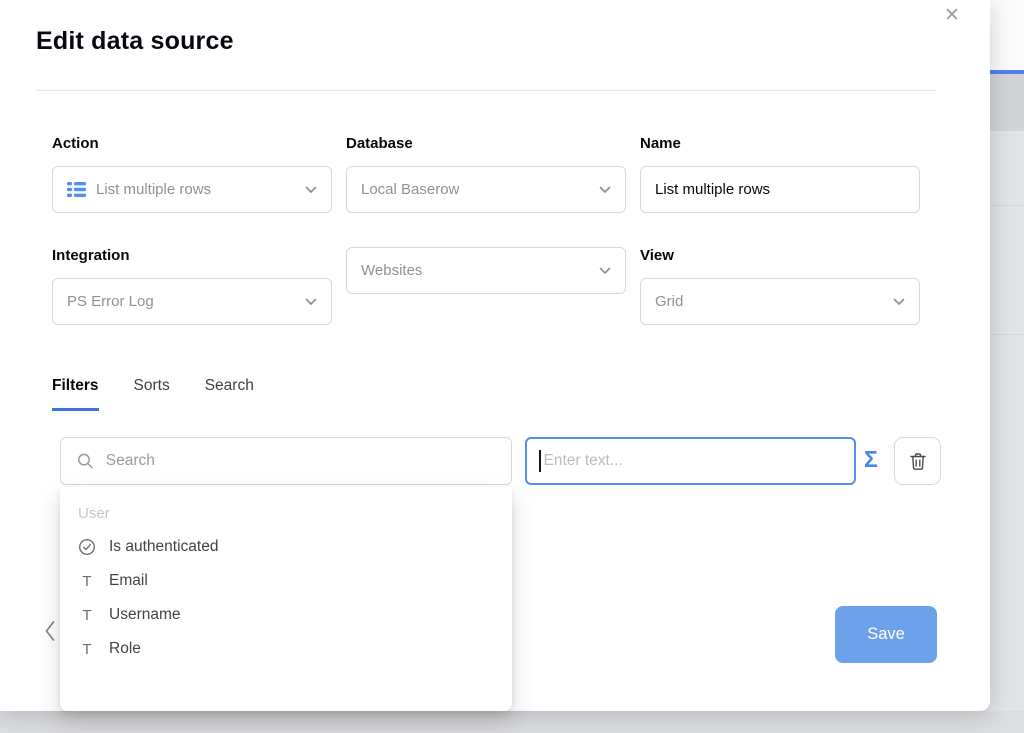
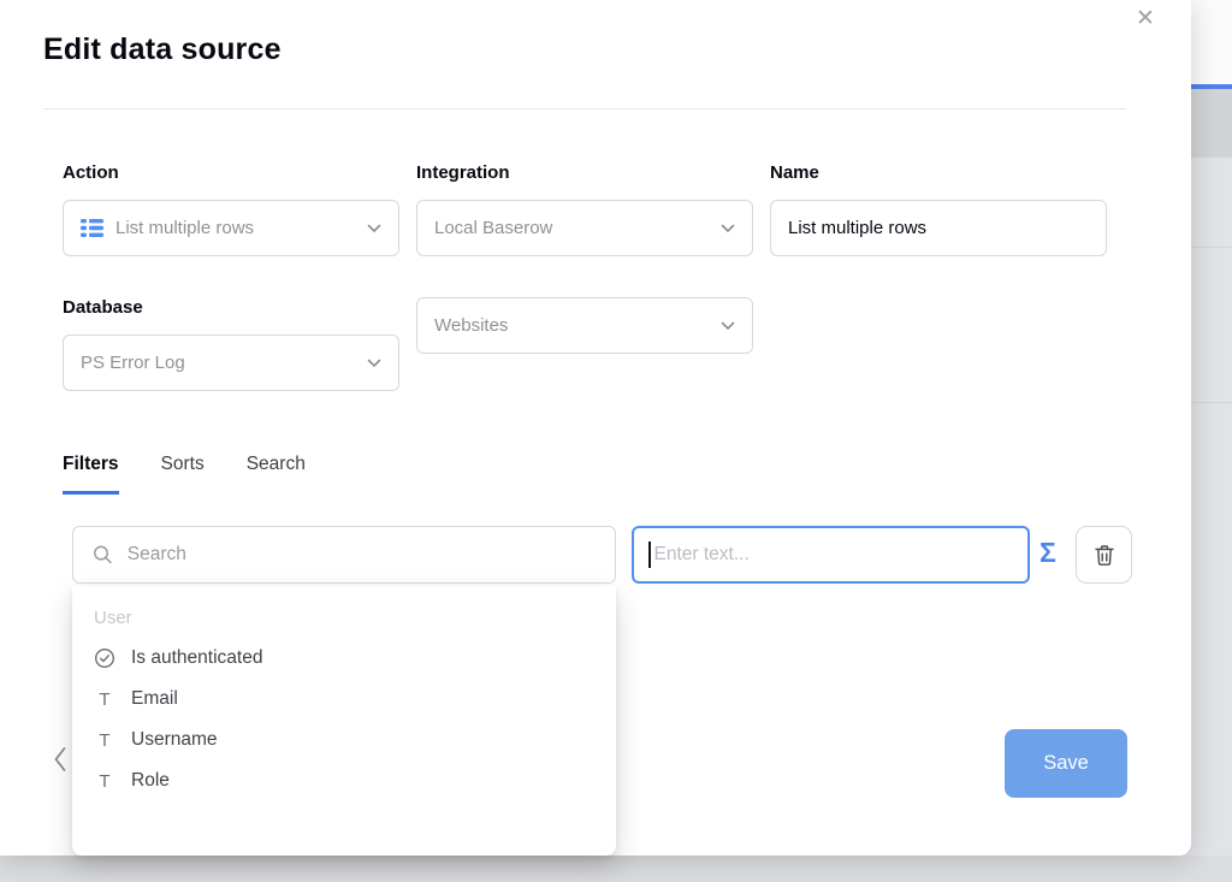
  Edit data source
  ✕
  Action
  List multiple rows
- Database
+ Integration
  Local Baserow
  Name
  List multiple rows
- Integration
+ Database
  PS Error Log
  Websites
- View
- Grid
  Filters
  Sorts
  Search
  Enter text...
  Σ
  Save
  Search
  User
  Is authenticated
  T
  Email
  T
  Username
  T
  Role
